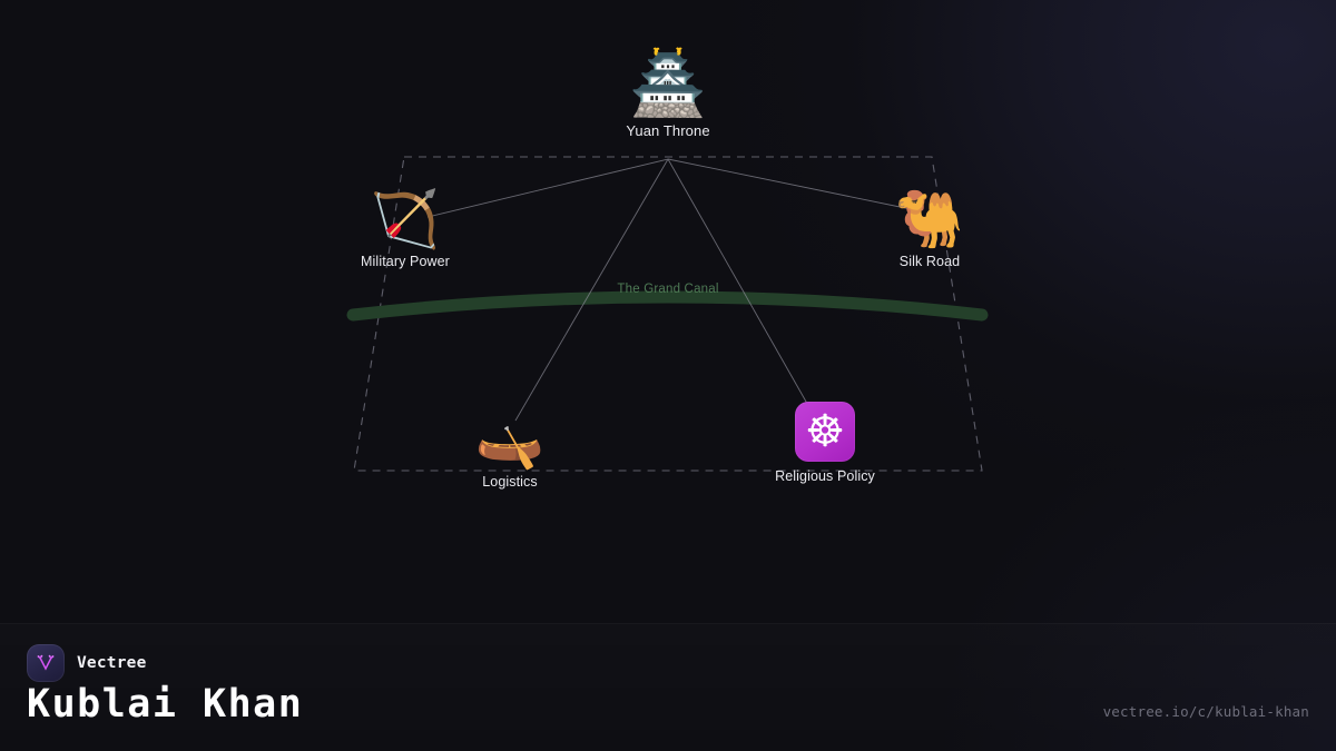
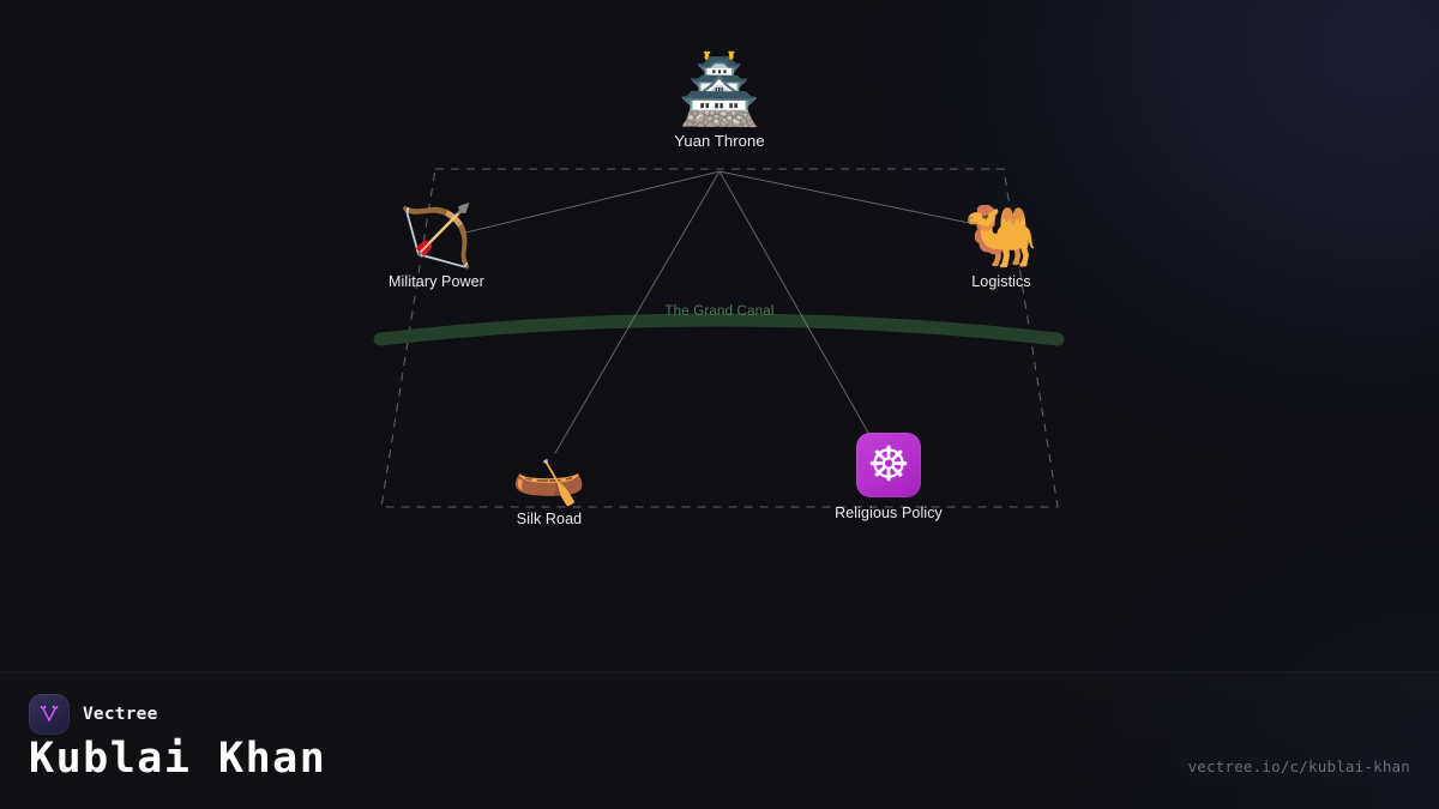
  🏯
  Yuan Throne
  🏹
  Military Power
  🐫
- Silk Road
+ Logistics
  🛶
- Logistics
+ Silk Road
  ☸
  Religious Policy
  The Grand Canal
  Vectree
  Kublai Khan
  vectree.io/c/kublai-khan
